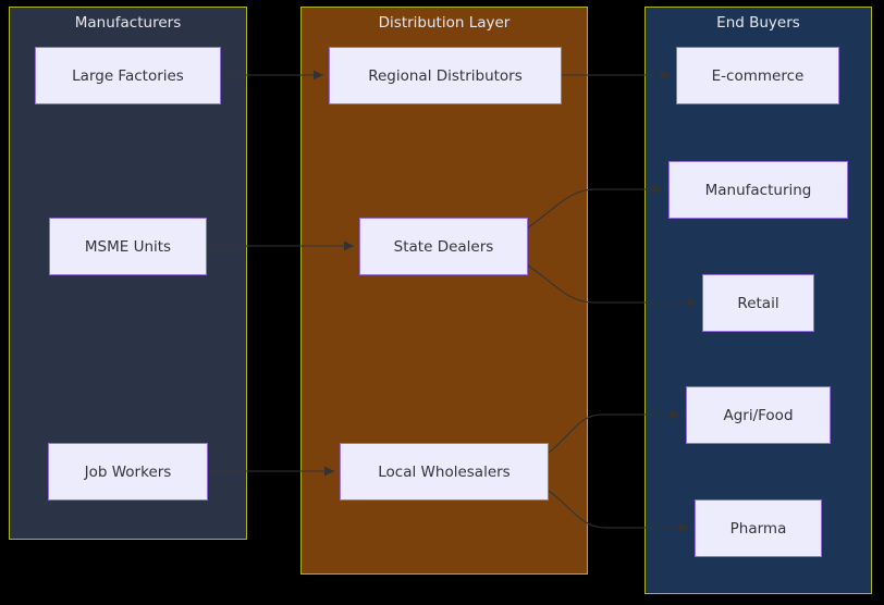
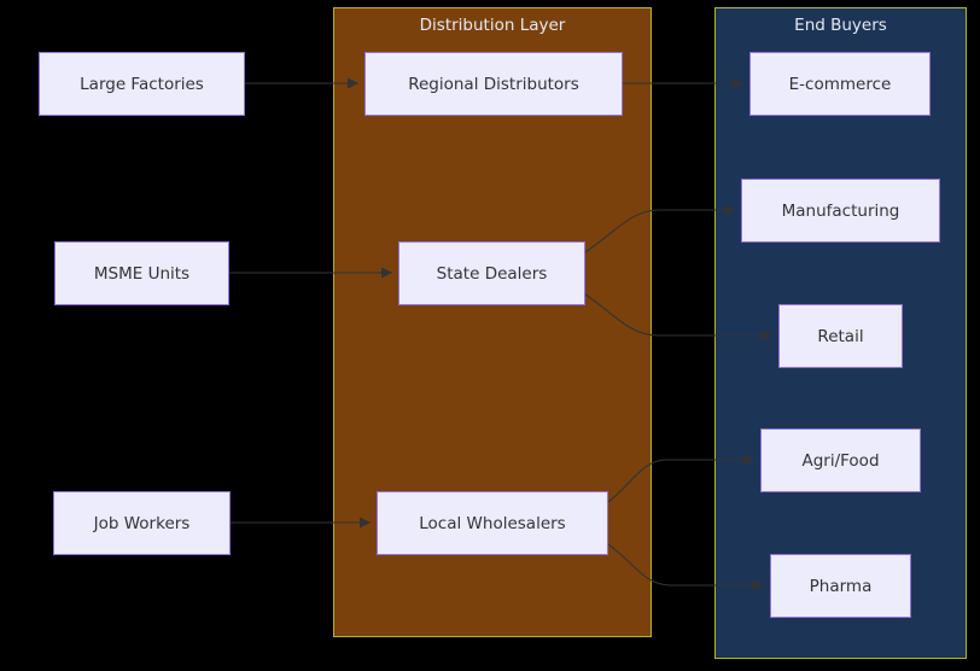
- Manufacturers
  Distribution Layer
  End Buyers
  Large Factories
  MSME Units
  Job Workers
  Regional Distributors
  State Dealers
  Local Wholesalers
  E-commerce
  Manufacturing
  Retail
  Agri/Food
  Pharma
